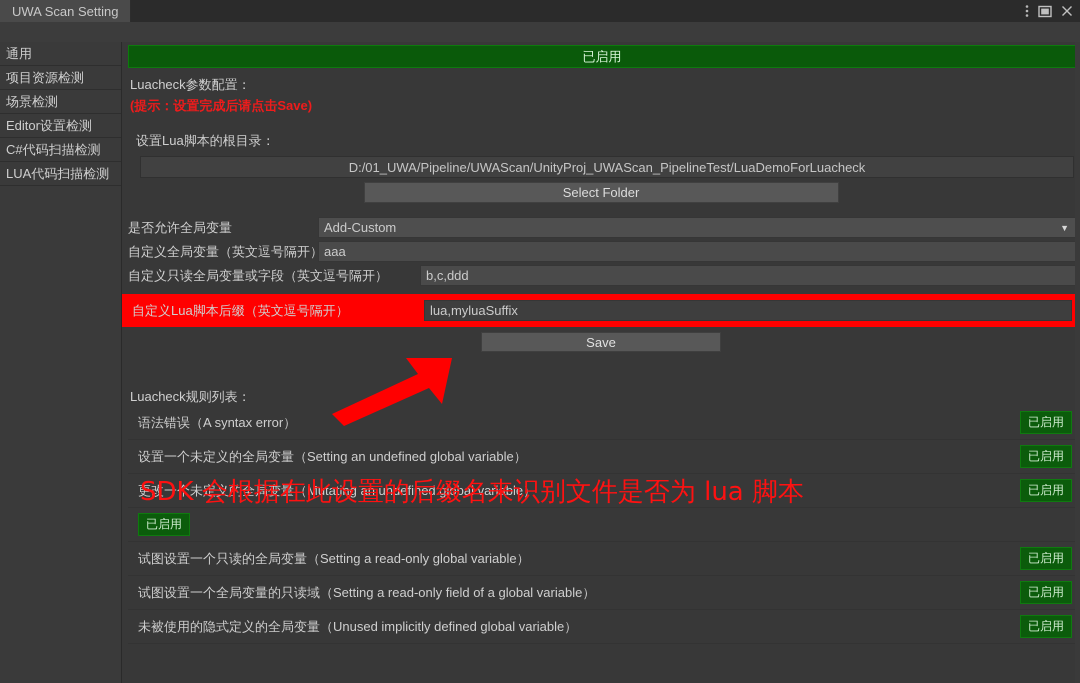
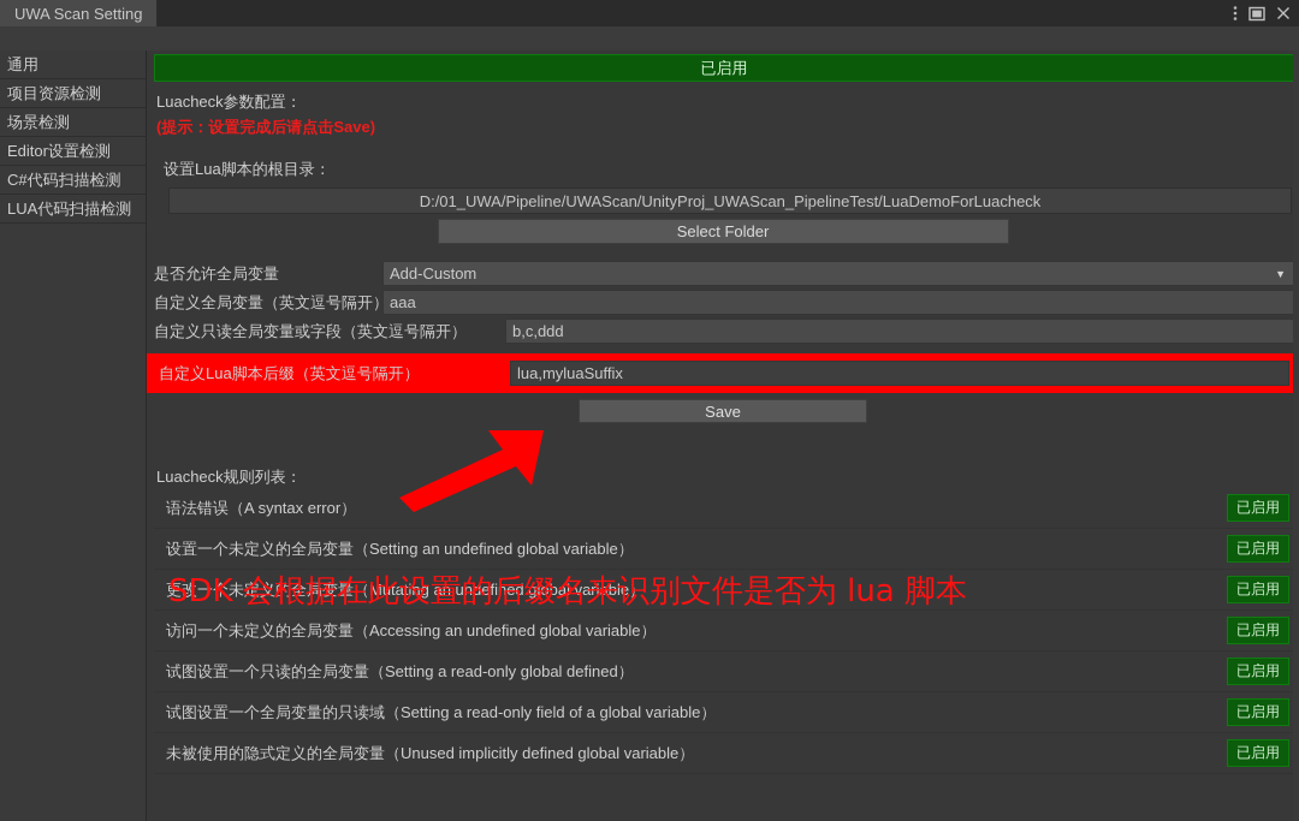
  UWA Scan Setting
  通用
  项目资源检测
  场景检测
  Editor设置检测
  C#代码扫描检测
  LUA代码扫描检测
  已启用
  Luacheck参数配置：
  (提示：设置完成后请点击Save)
  设置Lua脚本的根目录：
  D:/01_UWA/Pipeline/UWAScan/UnityProj_UWAScan_PipelineTest/LuaDemoForLuacheck
  Select Folder
  是否允许全局变量
  Add-Custom
  ▼
  自定义全局变量（英文逗号隔开）
  aaa
  自定义只读全局变量或字段（英文逗号隔开）
  b,c,ddd
  自定义Lua脚本后缀（英文逗号隔开）
  lua,myluaSuffix
  Save
  Luacheck规则列表：
  语法错误（A syntax error）
  已启用
  设置一个未定义的全局变量（Setting an undefined global variable）
  已启用
  更改一个未定义的全局变量（Mutating an undefined global variable）
  已启用
+ 访问一个未定义的全局变量（Accessing an undefined global variable）
  已启用
- 试图设置一个只读的全局变量（Setting a read-only global variable）
+ 试图设置一个只读的全局变量（Setting a read-only global defined）
  已启用
  试图设置一个全局变量的只读域（Setting a read-only field of a global variable）
  已启用
  未被使用的隐式定义的全局变量（Unused implicitly defined global variable）
  已启用
  SDK 会根据在此设置的后缀名来识别文件是否为 lua 脚本
